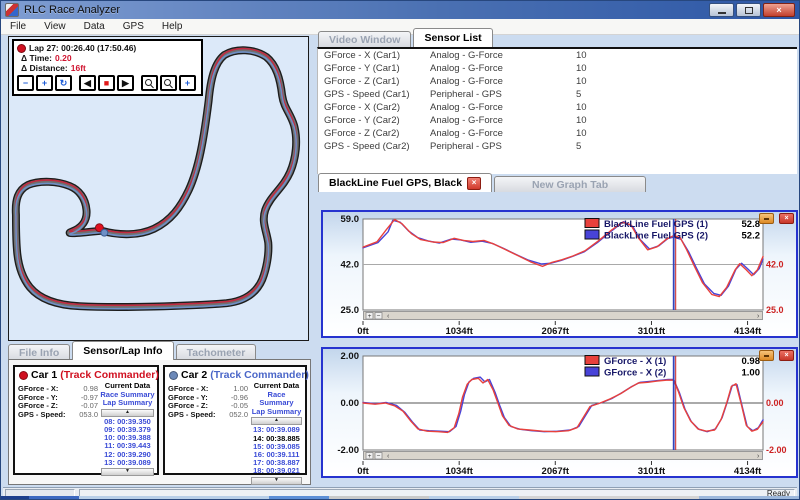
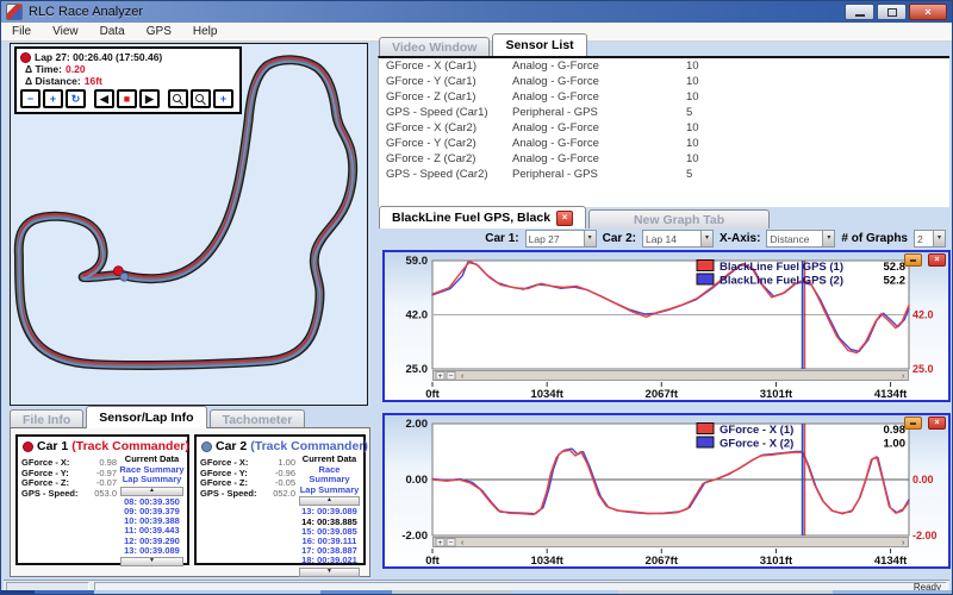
  RLC Race Analyzer
  ×
  File
  View
  Data
  GPS
  Help
  Lap 27: 00:26.40 (17:50.46)
  Δ Time:
  0.20
  Δ Distance:
  16ft
  −
  +
  ↻
  ◀
  ■
  ▶
  +
  Video Window
  Sensor List
  GForce - X (Car1)
  Analog - G-Force
  10
  GForce - Y (Car1)
  Analog - G-Force
  10
  GForce - Z (Car1)
  Analog - G-Force
  10
  GPS - Speed (Car1)
  Peripheral - GPS
  5
  GForce - X (Car2)
  Analog - G-Force
  10
  GForce - Y (Car2)
  Analog - G-Force
  10
  GForce - Z (Car2)
  Analog - G-Force
  10
  GPS - Speed (Car2)
  Peripheral - GPS
  5
  BlackLine Fuel GPS, Black
  ×
  New Graph Tab
+ Car 1:
+ Lap 27
+ Car 2:
+ Lap 14
+ X-Axis:
+ Distance
+ # of Graphs
+ 2
  BlackLine Fuel GPS (1)
  52.8
  BlackLine Fuel GPS (2)
  52.2
  59.0
  42.0
  25.0
  42.0
  25.0
  0ft
  1034ft
  2067ft
  3101ft
  4134ft
  GForce - X (1)
  0.98
  GForce - X (2)
  1.00
  2.00
  0.00
  -2.00
  0.00
  -2.00
  0ft
  1034ft
  2067ft
  3101ft
  4134ft
  File Info
  Sensor/Lap Info
  Tachometer
  Car 1
  (Track Commander)
  GForce - X:
  0.98
  GForce - Y:
  -0.97
  GForce - Z:
  -0.07
  GPS - Speed:
  053.0
  Current Data
  Race Summary
  Lap Summary
  08: 00:39.350
  09: 00:39.379
  10: 00:39.388
  11: 00:39.443
  12: 00:39.290
  13: 00:39.089
  Car 2
  (Track Commander)
  GForce - X:
  1.00
  GForce - Y:
  -0.96
  GForce - Z:
  -0.05
  GPS - Speed:
  052.0
  Current Data
  Race Summary
  Lap Summary
  13: 00:39.089
  14: 00:38.885
  15: 00:39.085
  16: 00:39.111
  17: 00:38.887
  18: 00:39.021
  Ready
